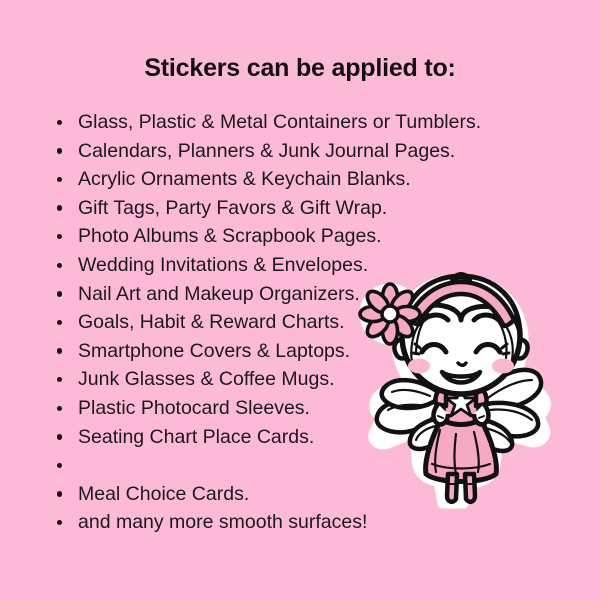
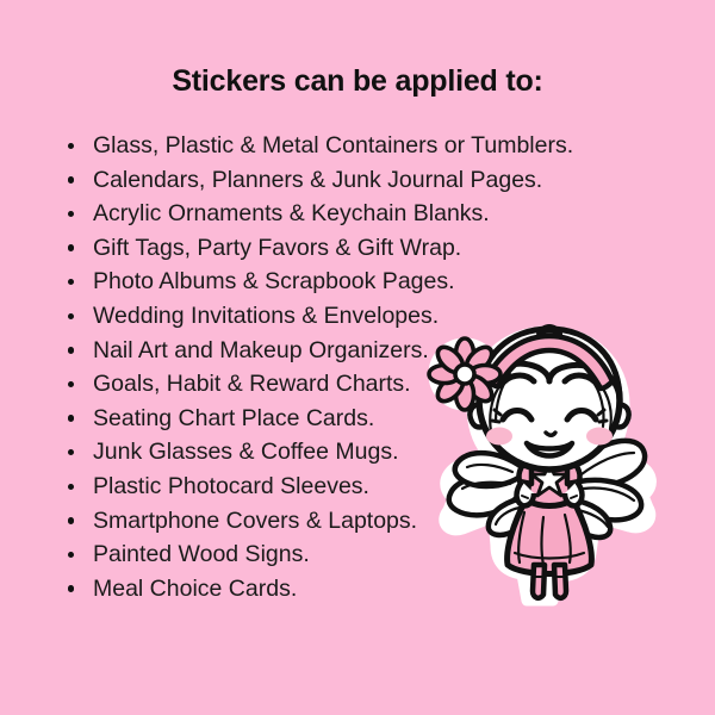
  Stickers can be applied to:
  Glass, Plastic & Metal Containers or Tumblers.
  Calendars, Planners & Junk Journal Pages.
  Acrylic Ornaments & Keychain Blanks.
  Gift Tags, Party Favors & Gift Wrap.
  Photo Albums & Scrapbook Pages.
  Wedding Invitations & Envelopes.
  Nail Art and Makeup Organizers.
  Goals, Habit & Reward Charts.
- Smartphone Covers & Laptops.
+ Seating Chart Place Cards.
  Junk Glasses & Coffee Mugs.
  Plastic Photocard Sleeves.
- Seating Chart Place Cards.
+ Smartphone Covers & Laptops.
+ Painted Wood Signs.
  Meal Choice Cards.
- and many more smooth surfaces!
